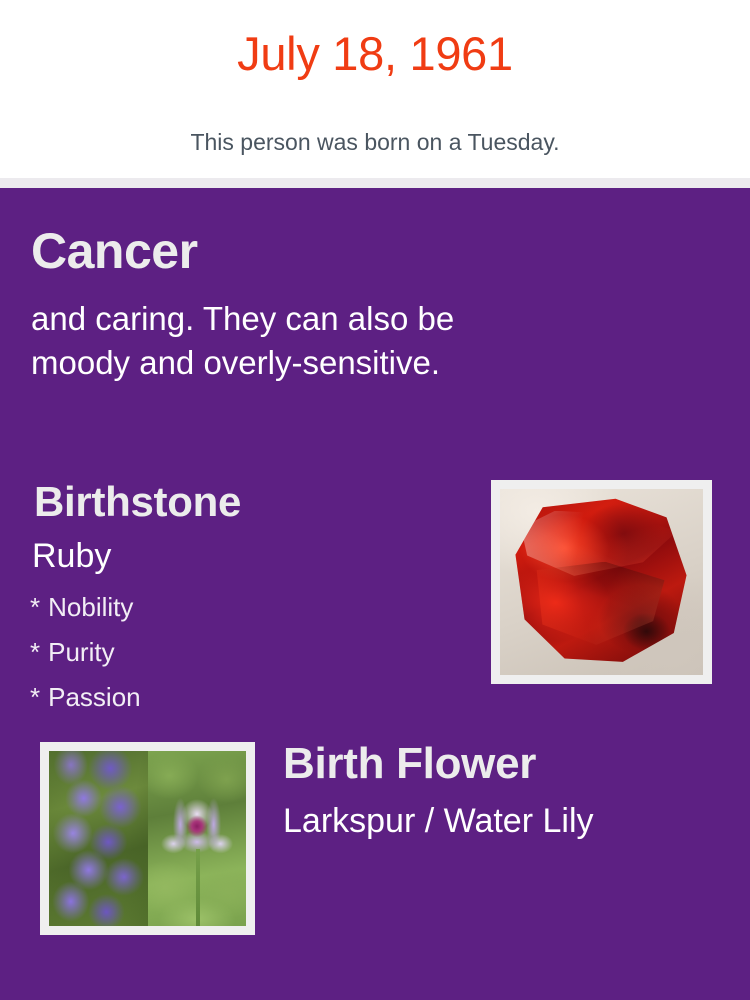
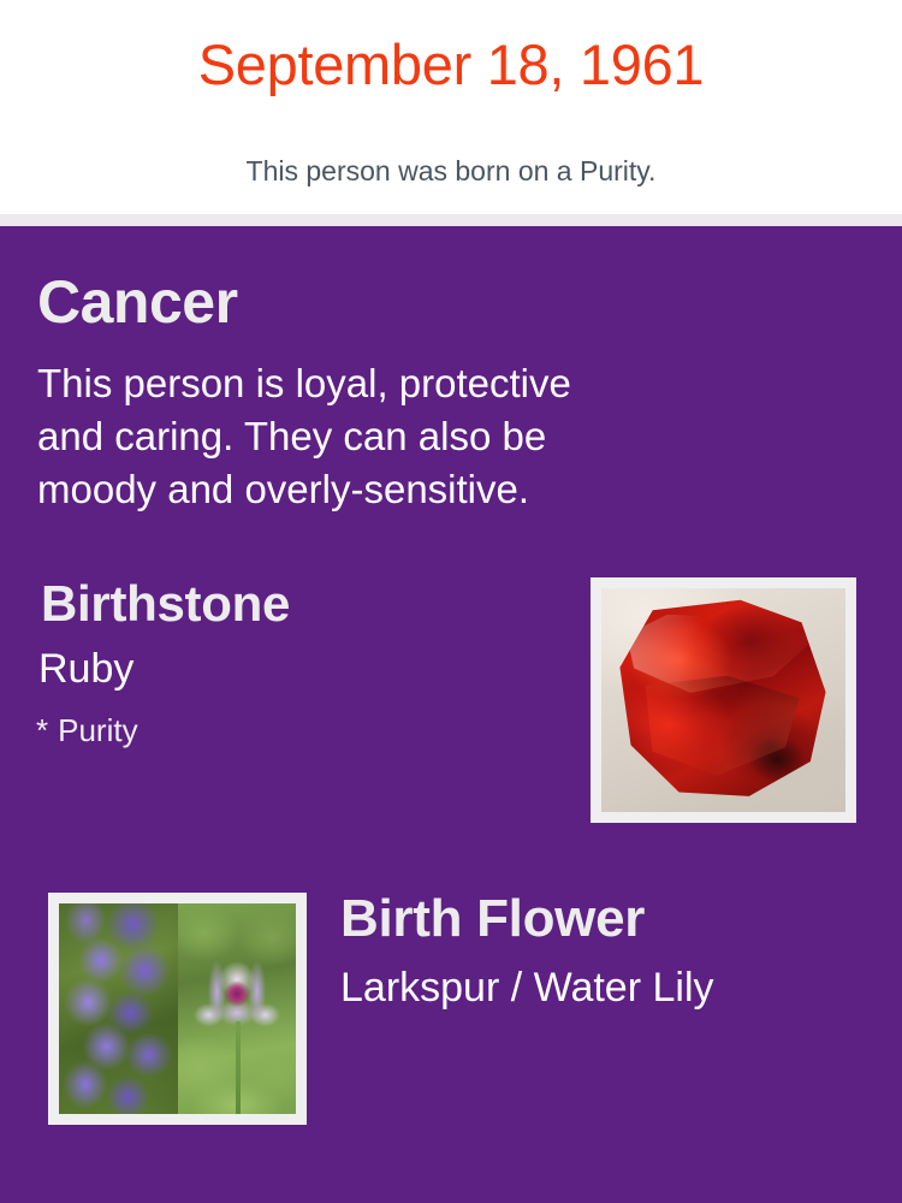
- July 18, 1961
+ September 18, 1961
- This person was born on a Tuesday.
+ This person was born on a Purity.
  Cancer
+ This person is loyal, protective
  and caring. They can also be
  moody and overly-sensitive.
  Birthstone
  Ruby
- * Nobility
  * Purity
- * Passion
  Birth Flower
  Larkspur / Water Lily
